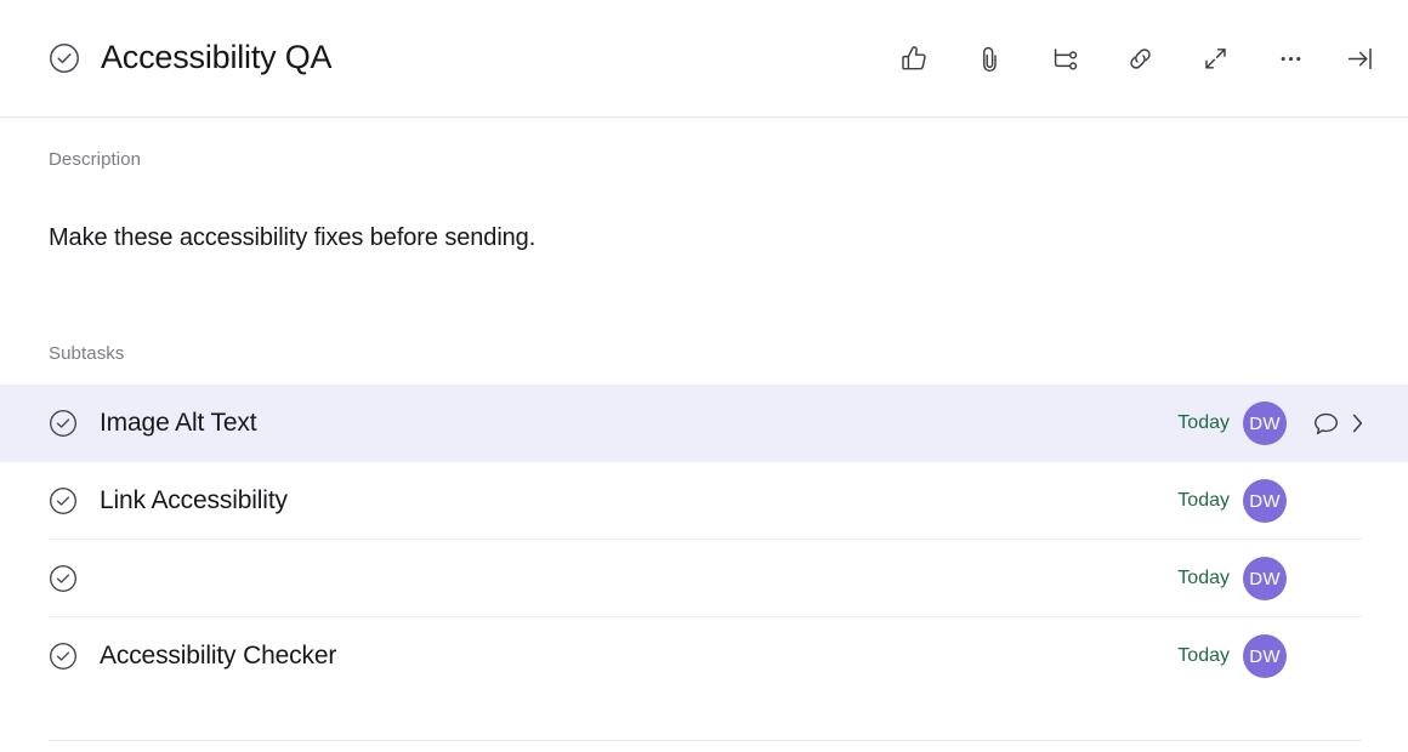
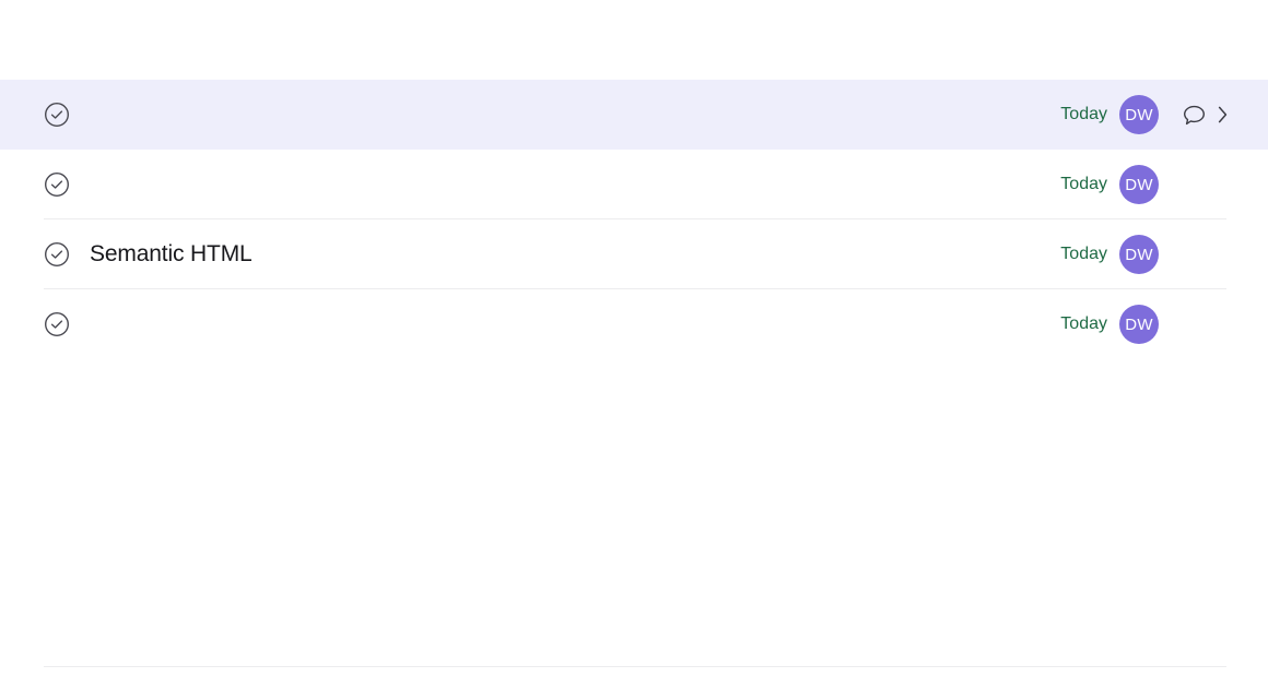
- Accessibility QA
- Description
- Make these accessibility fixes before sending.
- Subtasks
- Image Alt Text
  Today
  DW
- Link Accessibility
  Today
  DW
+ Semantic HTML
  Today
  DW
- Accessibility Checker
  Today
  DW
